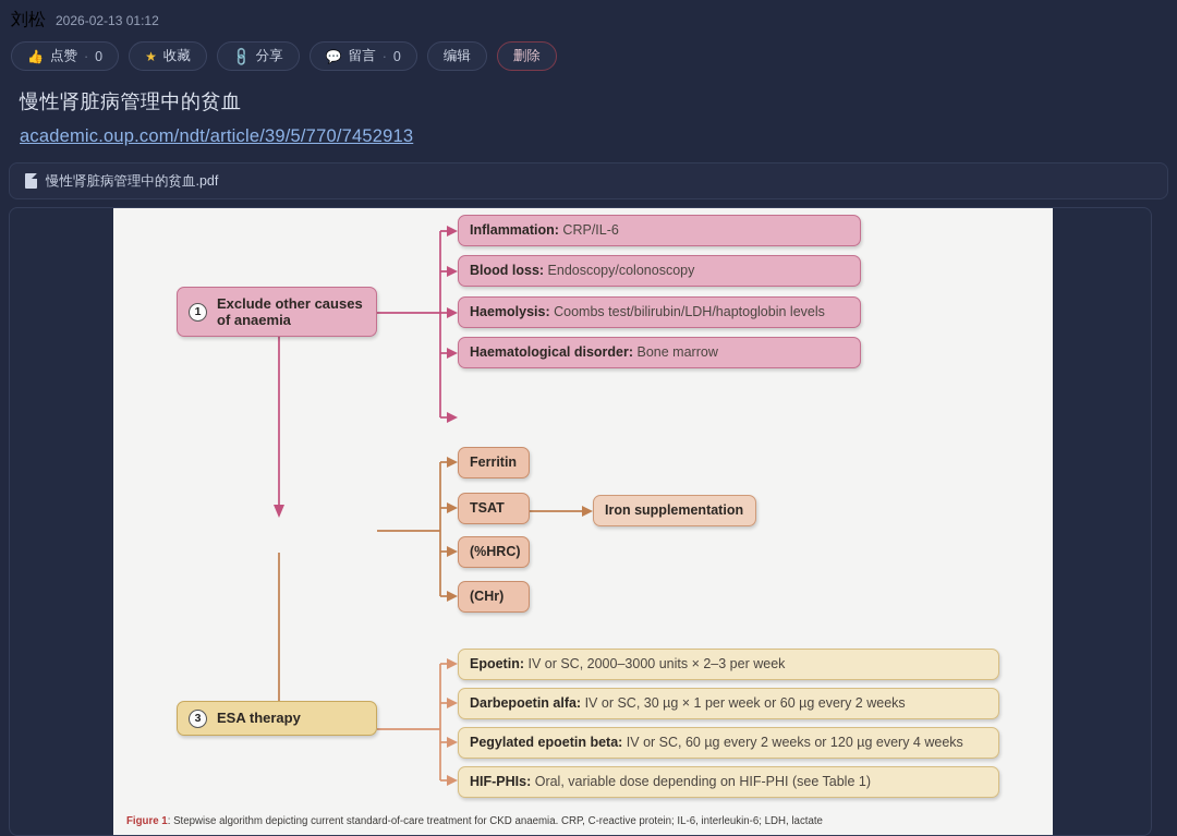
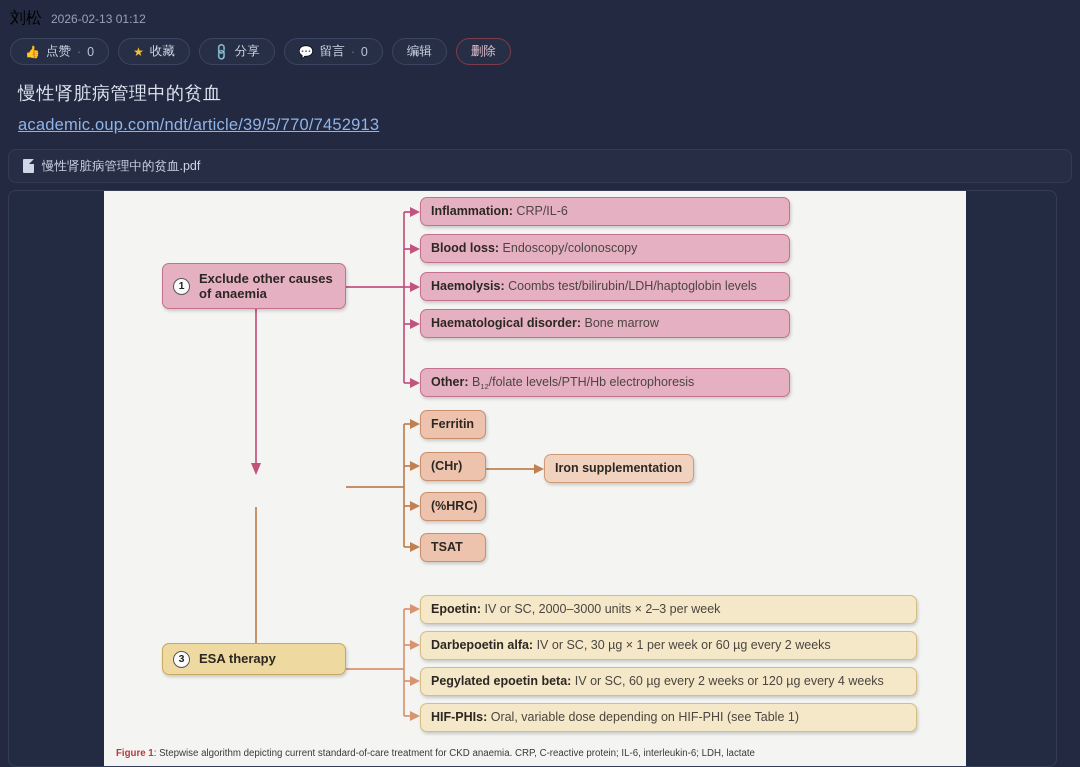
  刘松
  2026-02-13 01:12
  👍
  点赞
  ·
  0
  ★
  收藏
  分享
  💬
  留言
  ·
  0
  编辑
  删除
  慢性肾脏病管理中的贫血
  academic.oup.com/ndt/article/39/5/770/7452913
  慢性肾脏病管理中的贫血.pdf
  1
  Exclude other causes
  of anaemia
  Inflammation: CRP/IL-6
  Blood loss: Endoscopy/colonoscopy
  Haemolysis: Coombs test/bilirubin/LDH/haptoglobin levels
  Haematological disorder: Bone marrow
+ Other: B12/folate levels/PTH/Hb electrophoresis
  Ferritin
- TSAT
+ (CHr)
  (%HRC)
- (CHr)
+ TSAT
  Iron supplementation
  3
  ESA therapy
  Epoetin: IV or SC, 2000–3000 units × 2–3 per week
  Darbepoetin alfa: IV or SC, 30 µg × 1 per week or 60 µg every 2 weeks
  Pegylated epoetin beta: IV or SC, 60 µg every 2 weeks or 120 µg every 4 weeks
  HIF-PHIs: Oral, variable dose depending on HIF-PHI (see Table 1)
  Figure 1: Stepwise algorithm depicting current standard-of-care treatment for CKD anaemia. CRP, C-reactive protein; IL-6, interleukin-6; LDH, lactate
